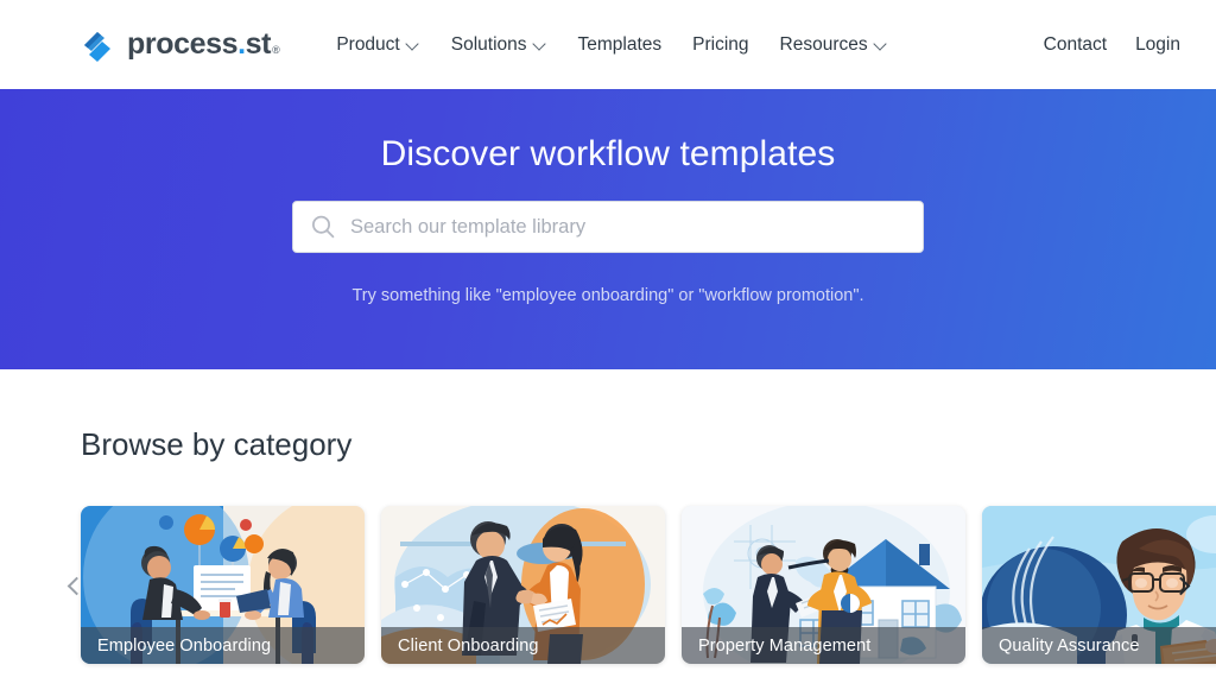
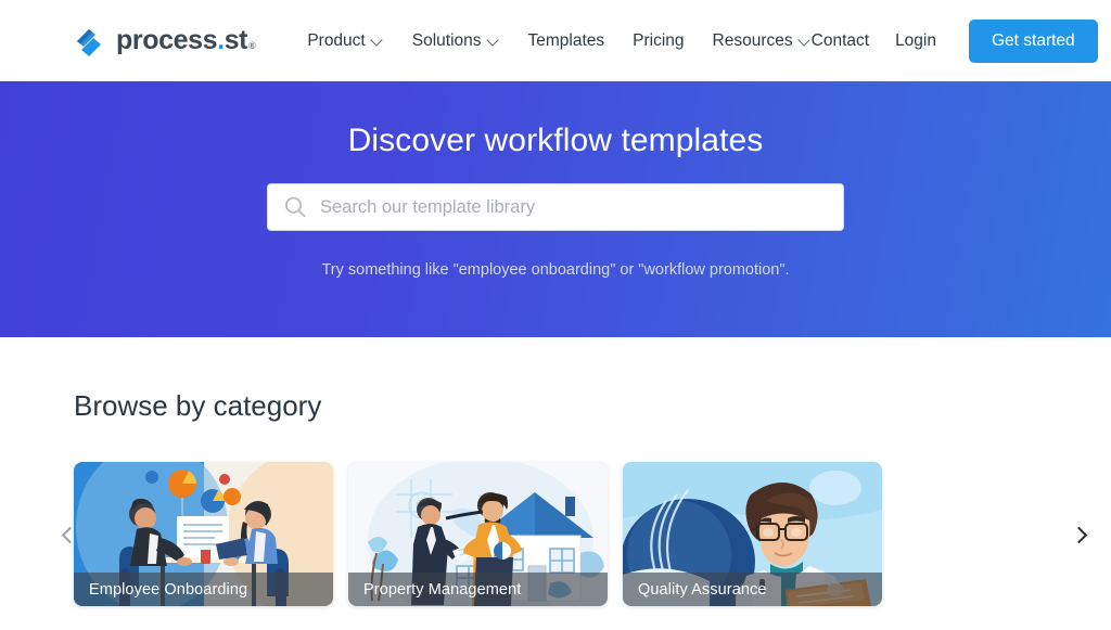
  process
  .
  st
  ®
  Product
  Solutions
  Templates
  Pricing
  Resources
  Contact
  Login
+ Get started
  Discover workflow templates
  Search our template library
  Try something like "employee onboarding" or "workflow promotion".
  Browse by category
  Employee Onboarding
- Client Onboarding
  Property Management
  Quality Assurance
